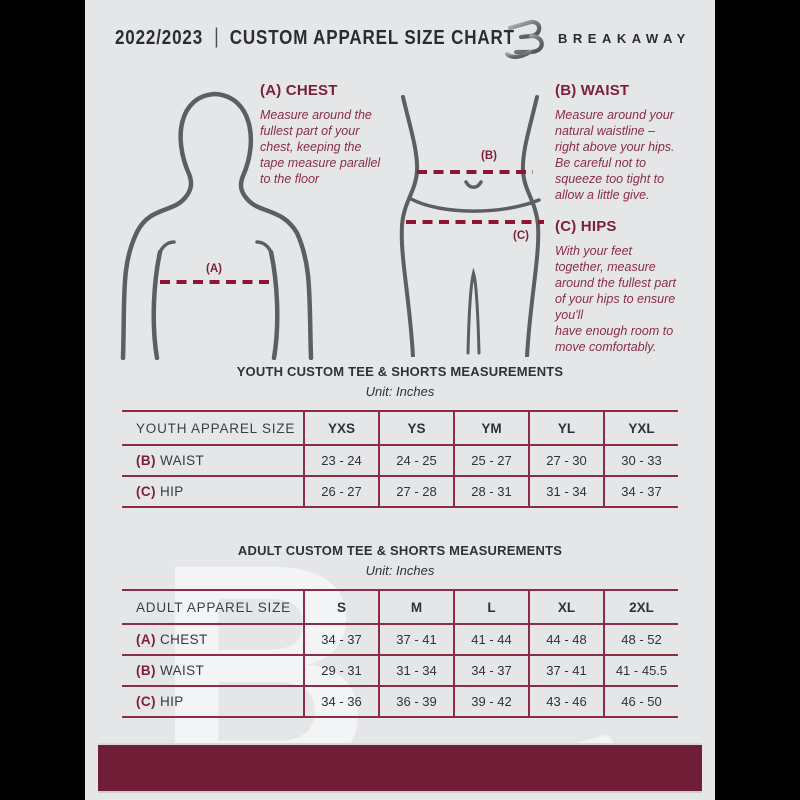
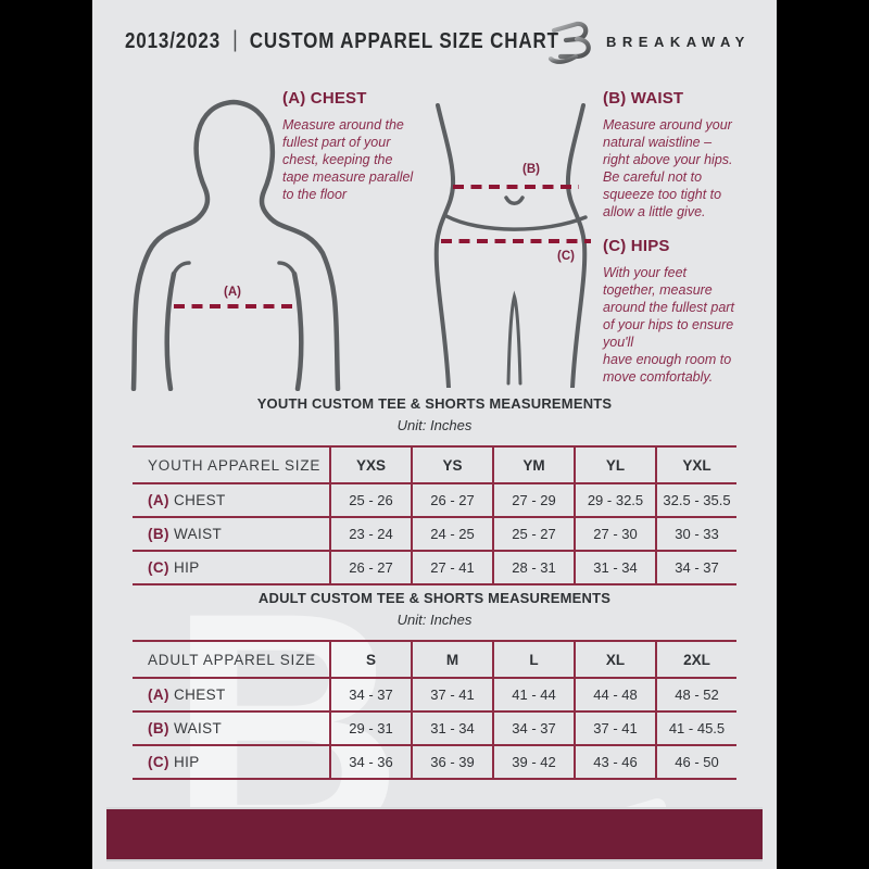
  B
- 2022/2023
+ 2013/2023
  |
  CUSTOM APPAREL SIZE CHART
  BREAKAWAY
  (A)
  (B)
  (C)
  (A) CHEST
  Measure around the
  fullest part of your
  chest, keeping the
  tape measure parallel
  to the floor
  (B) WAIST
  Measure around your
  natural waistline –
  right above your hips.
  Be careful not to
  squeeze too tight to
  allow a little give.
  (C) HIPS
  With your feet
  together, measure
  around the fullest part
  of your hips to ensure
  you'll
  have enough room to
  move comfortably.
  YOUTH CUSTOM TEE & SHORTS MEASUREMENTS
  Unit: Inches
  YOUTH APPAREL SIZE	YXS	YS	YM	YL	YXL
+ (A) CHEST	25 - 26	26 - 27	27 - 29	29 - 32.5	32.5 - 35.5
  (B) WAIST	23 - 24	24 - 25	25 - 27	27 - 30	30 - 33
- (C) HIP	26 - 27	27 - 28	28 - 31	31 - 34	34 - 37
+ (C) HIP	26 - 27	27 - 41	28 - 31	31 - 34	34 - 37
  ADULT CUSTOM TEE & SHORTS MEASUREMENTS
  Unit: Inches
  ADULT APPAREL SIZE	S	M	L	XL	2XL
  (A) CHEST	34 - 37	37 - 41	41 - 44	44 - 48	48 - 52
  (B) WAIST	29 - 31	31 - 34	34 - 37	37 - 41	41 - 45.5
  (C) HIP	34 - 36	36 - 39	39 - 42	43 - 46	46 - 50
